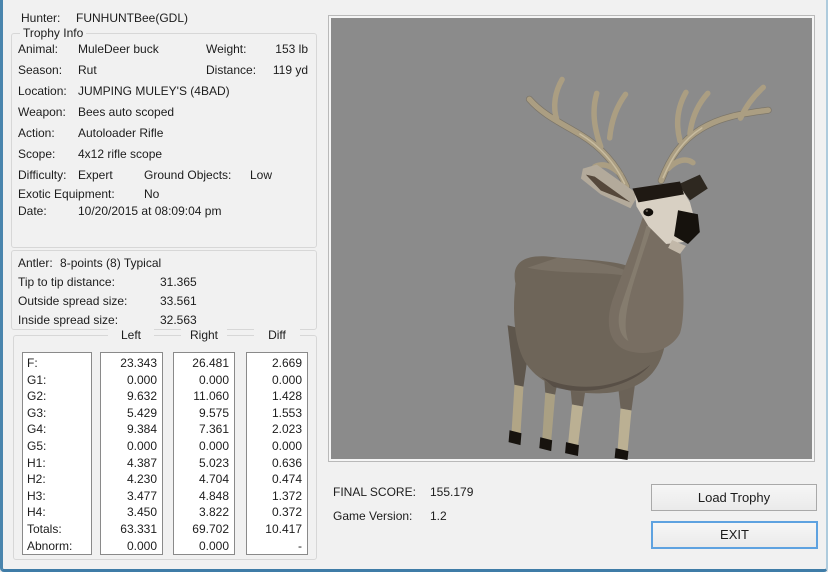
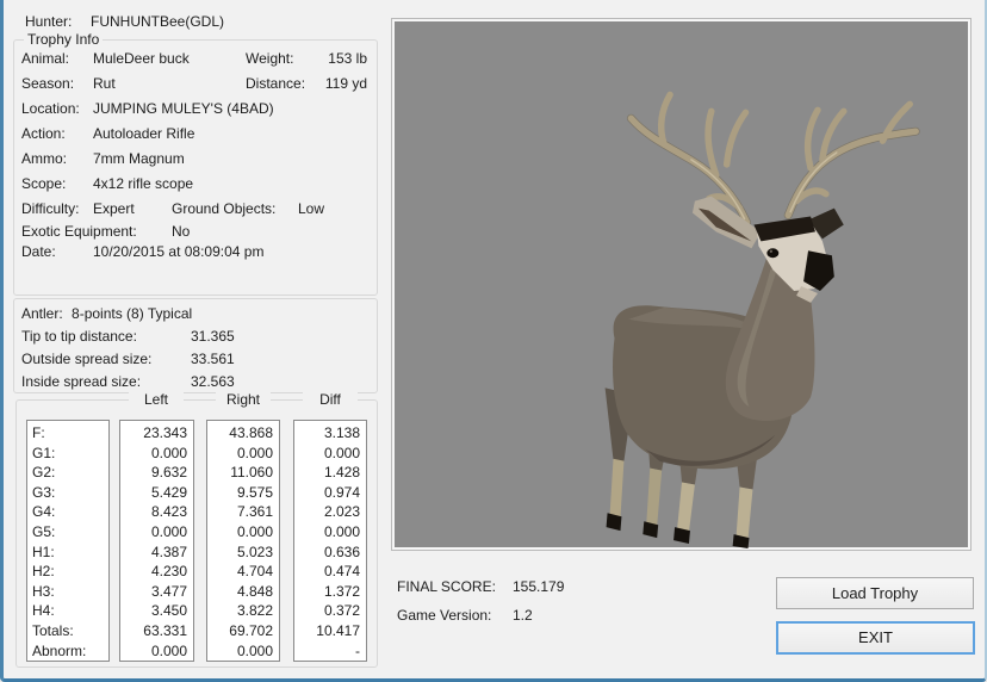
  Hunter:
  FUNHUNTBee(GDL)
  Trophy Info
  Animal:
  MuleDeer buck
  Weight:
  153 lb
  Season:
  Rut
  Distance:
  119 yd
  Location:
  JUMPING MULEY'S (4BAD)
- Weapon:
- Bees auto scoped
  Action:
  Autoloader Rifle
+ Ammo:
+ 7mm Magnum
  Scope:
  4x12 rifle scope
  Difficulty:
  Expert
  Ground Objects:
  Low
  Exotic Equipment:
  No
  Date:
  10/20/2015 at 08:09:04 pm
  Antler: 8-points (8) Typical
  Tip to tip distance:
  31.365
  Outside spread size:
  33.561
  Inside spread size:
  32.563
  Left
  Right
  Diff
  F:
  G1:
  G2:
  G3:
  G4:
  G5:
  H1:
  H2:
  H3:
  H4:
  Totals:
  Abnorm:
  23.343
  0.000
  9.632
  5.429
- 9.384
+ 8.423
  0.000
  4.387
  4.230
  3.477
  3.450
  63.331
  0.000
- 26.481
+ 43.868
  0.000
  11.060
  9.575
  7.361
  0.000
  5.023
  4.704
  4.848
  3.822
  69.702
  0.000
- 2.669
+ 3.138
  0.000
  1.428
- 1.553
+ 0.974
  2.023
  0.000
  0.636
  0.474
  1.372
  0.372
  10.417
  -
  FINAL SCORE:
  155.179
  Game Version:
  1.2
  Load Trophy
  EXIT
